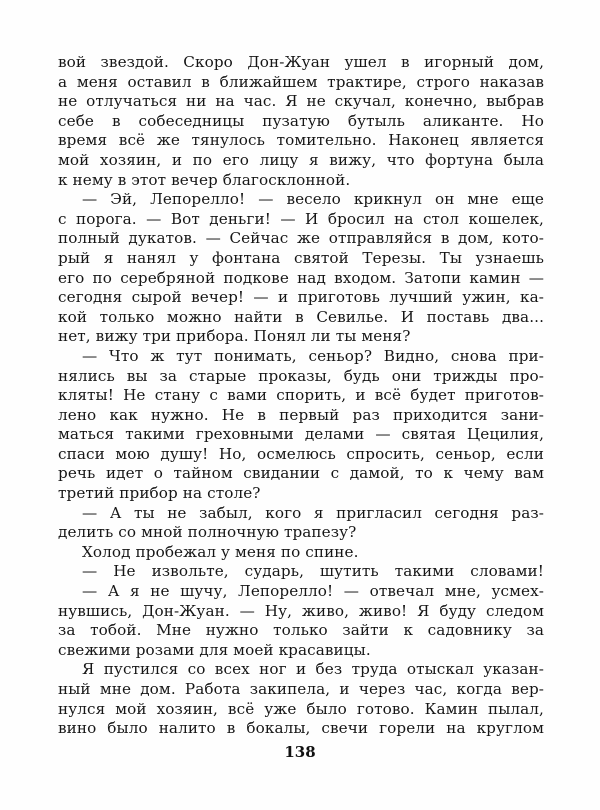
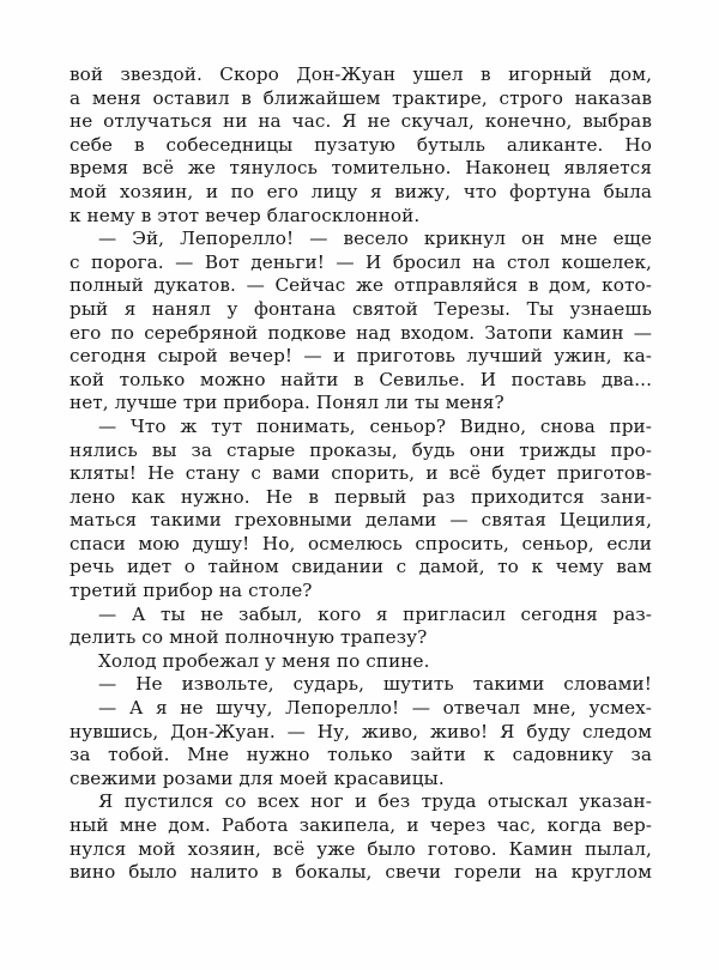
  вой звездой. Скоро Дон-Жуан ушел в игорный дом,
  а меня оставил в ближайшем трактире, строго наказав
  не отлучаться ни на час. Я не скучал, конечно, выбрав
  себе в собеседницы пузатую бутыль аликанте. Но
  время всё же тянулось томительно. Наконец является
  мой хозяин, и по его лицу я вижу, что фортуна была
  к нему в этот вечер благосклонной.
  — Эй, Лепорелло! — весело крикнул он мне еще
  с порога. — Вот деньги! — И бросил на стол кошелек,
  полный дукатов. — Сейчас же отправляйся в дом, кото-
  рый я нанял у фонтана святой Терезы. Ты узнаешь
  его по серебряной подкове над входом. Затопи камин —
  сегодня сырой вечер! — и приготовь лучший ужин, ка-
  кой только можно найти в Севилье. И поставь два...
- нет, вижу три прибора. Понял ли ты меня?
+ нет, лучше три прибора. Понял ли ты меня?
  — Что ж тут понимать, сеньор? Видно, снова при-
  нялись вы за старые проказы, будь они трижды про-
  кляты! Не стану с вами спорить, и всё будет приготов-
  лено как нужно. Не в первый раз приходится зани-
  маться такими греховными делами — святая Цецилия,
  спаси мою душу! Но, осмелюсь спросить, сеньор, если
  речь идет о тайном свидании с дамой, то к чему вам
  третий прибор на столе?
  — А ты не забыл, кого я пригласил сегодня раз-
  делить со мной полночную трапезу?
  Холод пробежал у меня по спине.
  — Не извольте, сударь, шутить такими словами!
  — А я не шучу, Лепорелло! — отвечал мне, усмех-
  нувшись, Дон-Жуан. — Ну, живо, живо! Я буду следом
  за тобой. Мне нужно только зайти к садовнику за
  свежими розами для моей красавицы.
  Я пустился со всех ног и без труда отыскал указан-
  ный мне дом. Работа закипела, и через час, когда вер-
  нулся мой хозяин, всё уже было готово. Камин пылал,
  вино было налито в бокалы, свечи горели на круглом
- 138
